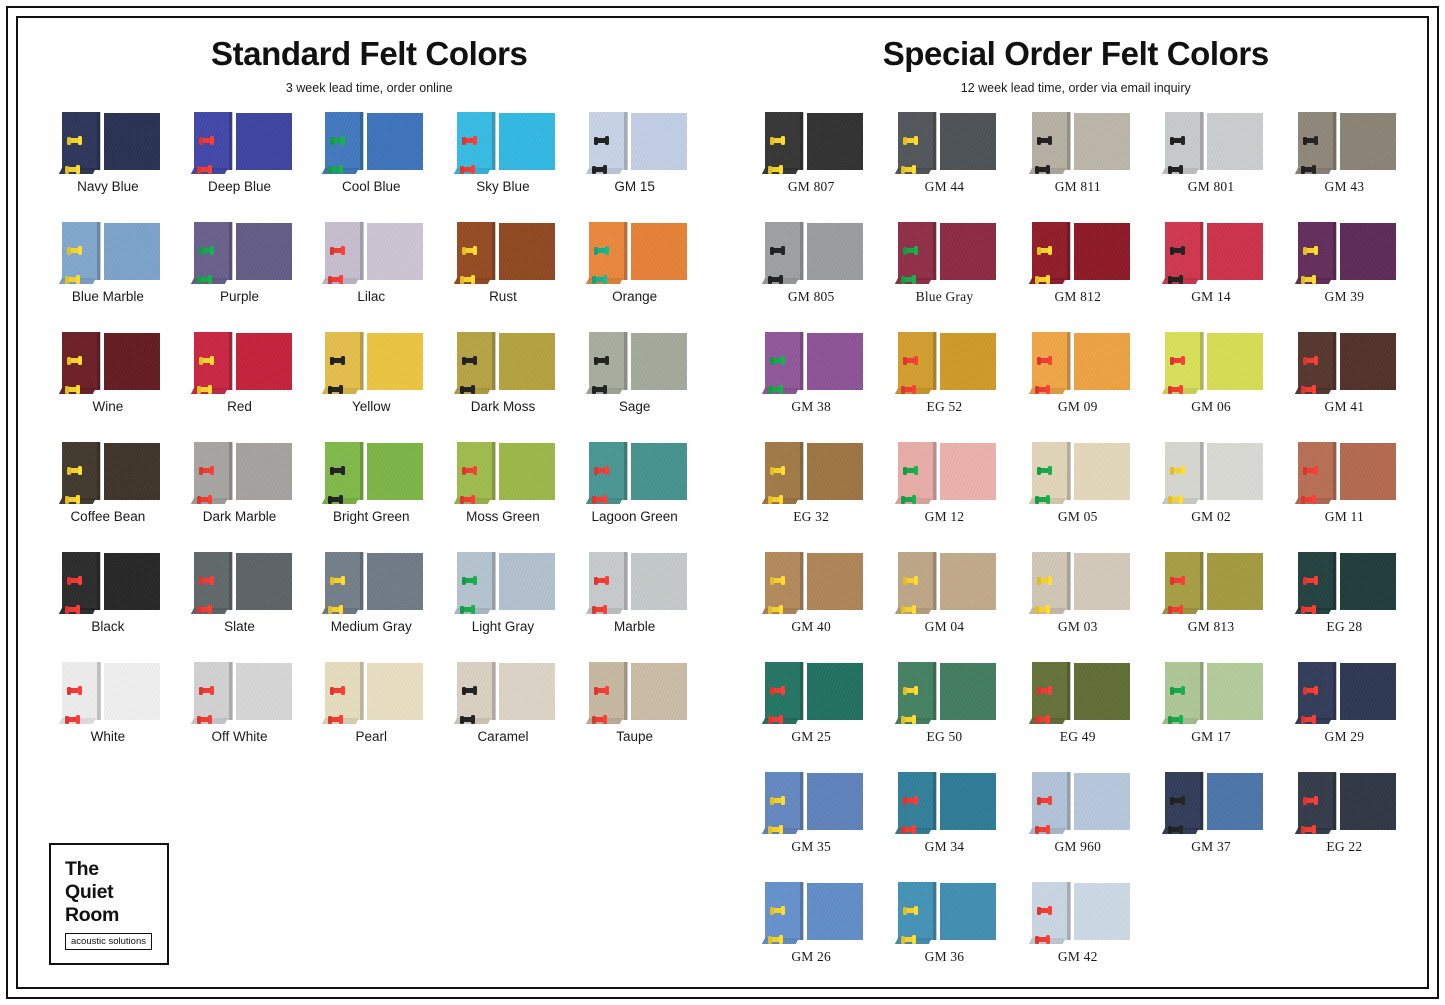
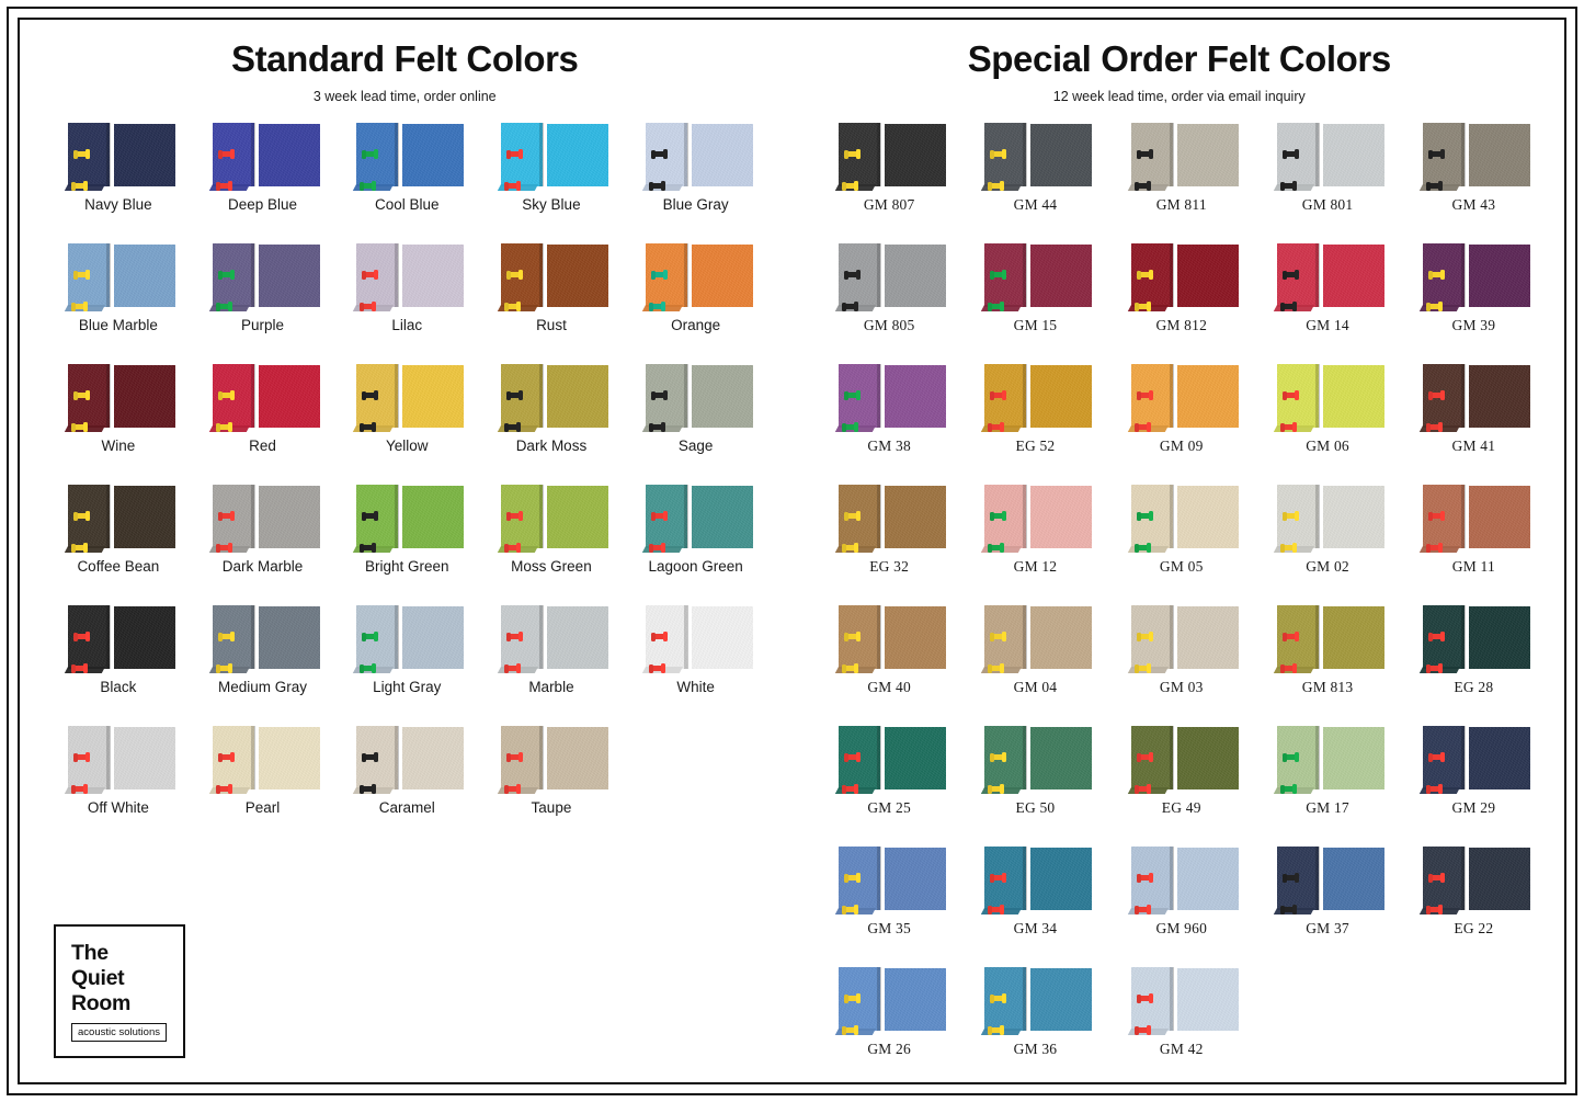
  Standard Felt Colors
  3 week lead time, order online
  Navy Blue
  Deep Blue
  Cool Blue
  Sky Blue
- GM 15
+ Blue Gray
  Blue Marble
  Purple
  Lilac
  Rust
  Orange
  Wine
  Red
  Yellow
  Dark Moss
  Sage
  Coffee Bean
  Dark Marble
  Bright Green
  Moss Green
  Lagoon Green
  Black
- Slate
  Medium Gray
  Light Gray
  Marble
  White
  Off White
  Pearl
  Caramel
  Taupe
  The
  Quiet
  Room
  acoustic solutions
  Special Order Felt Colors
  12 week lead time, order via email inquiry
  GM 807
  GM 44
  GM 811
  GM 801
  GM 43
  GM 805
- Blue Gray
+ GM 15
  GM 812
  GM 14
  GM 39
  GM 38
  EG 52
  GM 09
  GM 06
  GM 41
  EG 32
  GM 12
  GM 05
  GM 02
  GM 11
  GM 40
  GM 04
  GM 03
  GM 813
  EG 28
  GM 25
  EG 50
  EG 49
  GM 17
  GM 29
  GM 35
  GM 34
  GM 960
  GM 37
  EG 22
  GM 26
  GM 36
  GM 42
